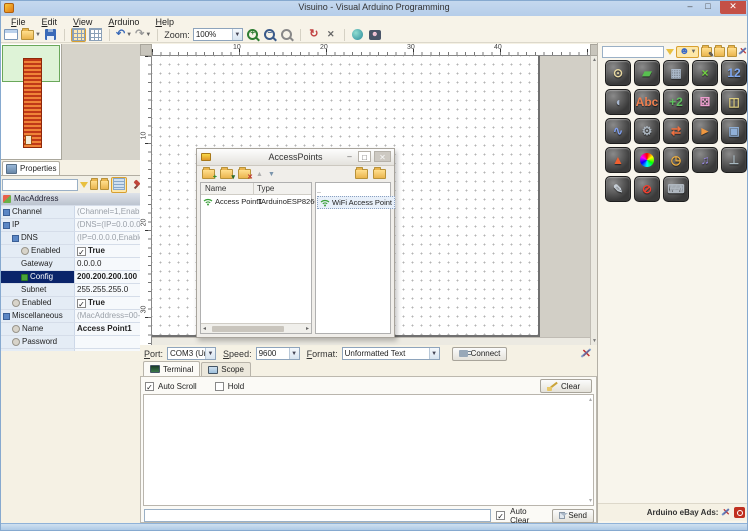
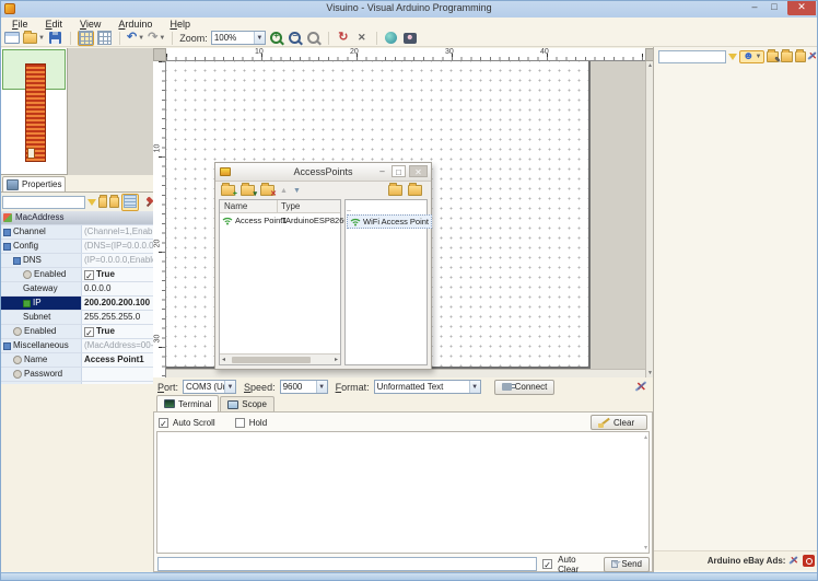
  Visuino - Visual Arduino Programming
  –
  □
  ✕
  File
  Edit
  View
  Arduino
  Help
  ↶
  ↷
  Zoom:
  100%
  +
  −
  ↻
  ✕
  Properties
  MacAddress
  Channel
- IP
+ Config
  (DNS=(IP=0.0.0.0
  DNS
  (IP=0.0.0.0,Enabl
  Enabled
  ✓
  True
  Gateway
  0.0.0.0
- Config
+ IP
  200.200.200.100
  Subnet
  255.255.255.0
  Enabled
  ✓
  True
  Miscellaneous
  Name
  Access Point1
  Password
  AccessPoints
  –
  □
  ✕
  Name
  Type
  Access Point1
  TArduinoESP826
  WiFi Access Point
  Port:
  Speed:
  9600
  Format:
  Unformatted Text
  Connect
  ✕
  Terminal
  Scope
  ✓
  Auto Scroll
  Hold
  Clear
  ✓
  Auto Clear
  Send
  ☻
  ✕
- ⊙
- ▰
- ▦
- ×
- 12
- ◖
- Abc
- +2
- ⚄
- ◫
- ∿
- ⚙
- ⇄
- ►
- ▣
- ▲
- ◷
- ♫
- ⊥
- ✎
- ⊘
- ⌨
  Arduino eBay Ads:
  ✕
